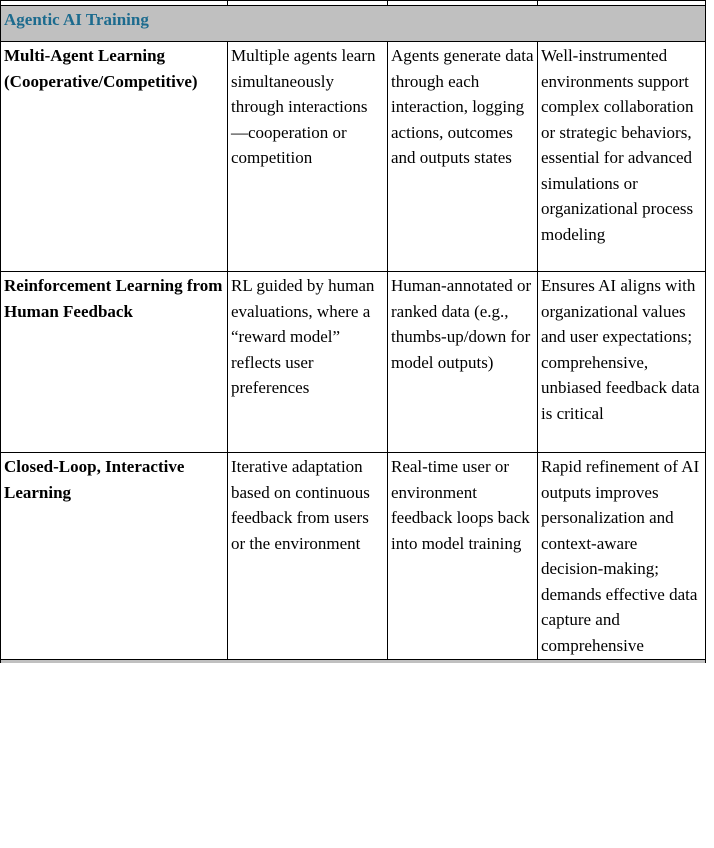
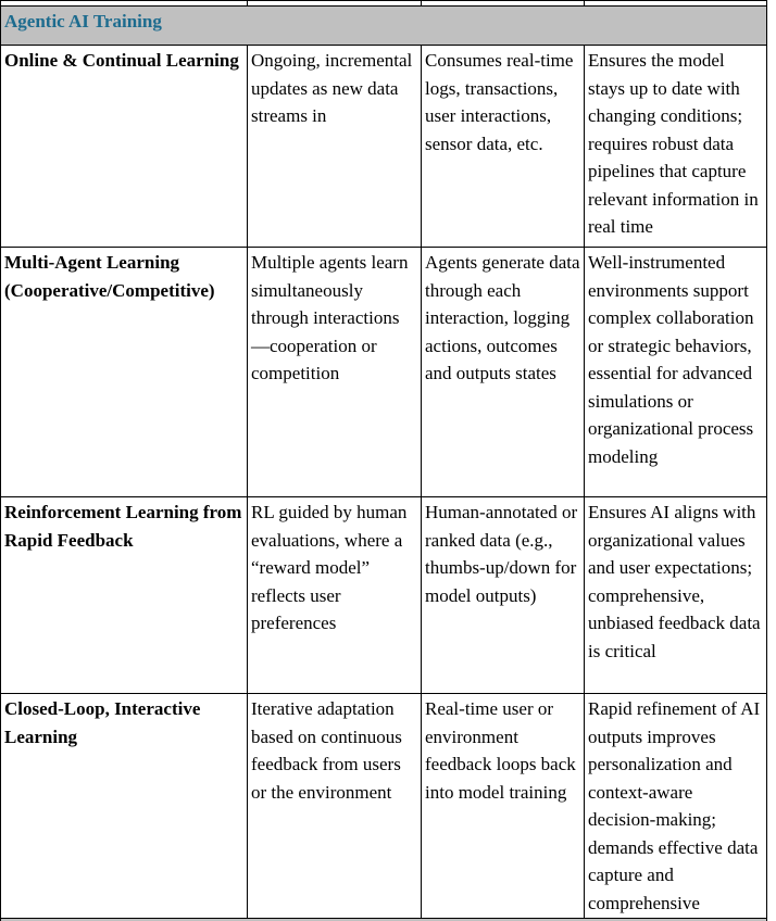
  Agentic AI Training
+ Online & Continual Learning	Ongoing, incremental updates as new data streams in	Consumes real-time logs, transactions, user interactions, sensor data, etc.	Ensures the model stays up to date with changing conditions; requires robust data pipelines that capture relevant information in real time
  Multi-Agent Learning (Cooperative/Competitive)	Multiple agents learn simultaneously through interactions—cooperation or competition	Agents generate data through each interaction, logging actions, outcomes and outputs states	Well-instrumented environments support complex collaboration or strategic behaviors, essential for advanced simulations or organizational process modeling
- Reinforcement Learning from Human Feedback	RL guided by human evaluations, where a “reward model” reflects user preferences	Human-annotated or ranked data (e.g., thumbs-up/down for model outputs)	Ensures AI aligns with organizational values and user expectations; comprehensive, unbiased feedback data is critical
+ Reinforcement Learning from Rapid Feedback	RL guided by human evaluations, where a “reward model” reflects user preferences	Human-annotated or ranked data (e.g., thumbs-up/down for model outputs)	Ensures AI aligns with organizational values and user expectations; comprehensive, unbiased feedback data is critical
  Closed-Loop, Interactive Learning	Iterative adaptation based on continuous feedback from users or the environment	Real-time user or environment feedback loops back into model training	Rapid refinement of AI outputs improves personalization and context-aware decision-making; demands effective data capture and comprehensive
